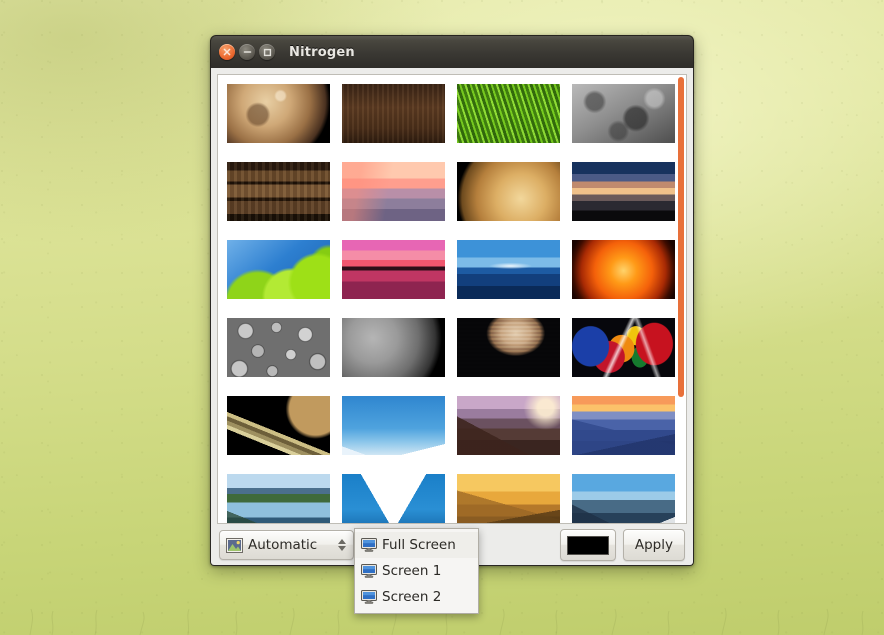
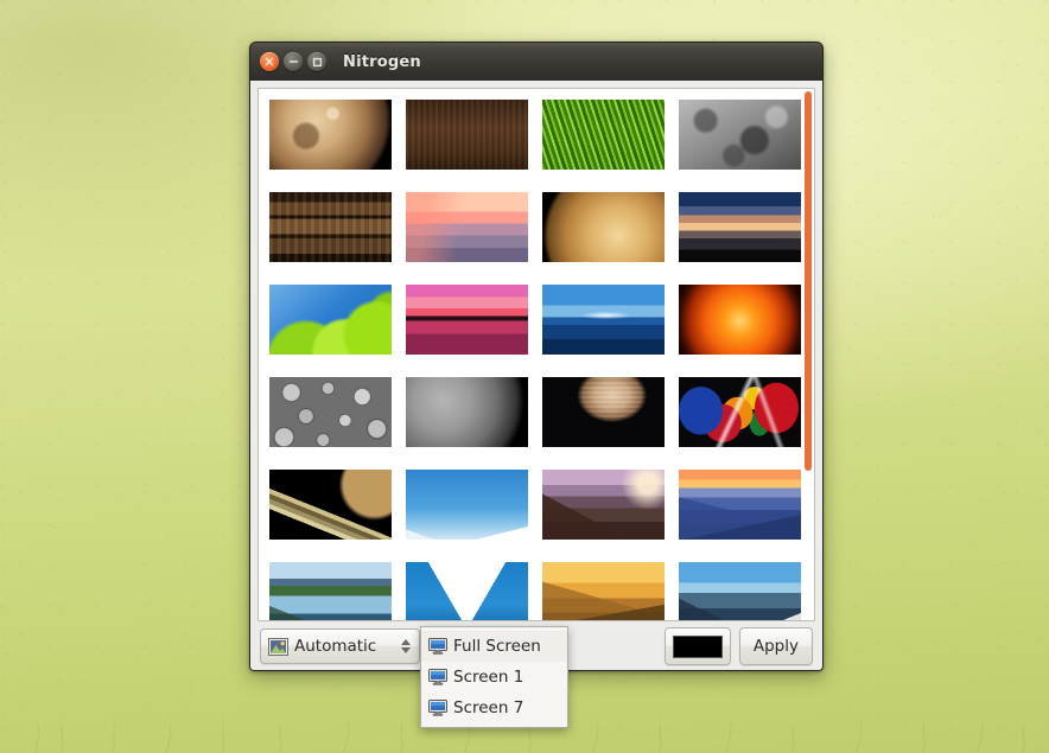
  Nitrogen
  Automatic
  Apply
  Full Screen
  Screen 1
- Screen 2
+ Screen 7
